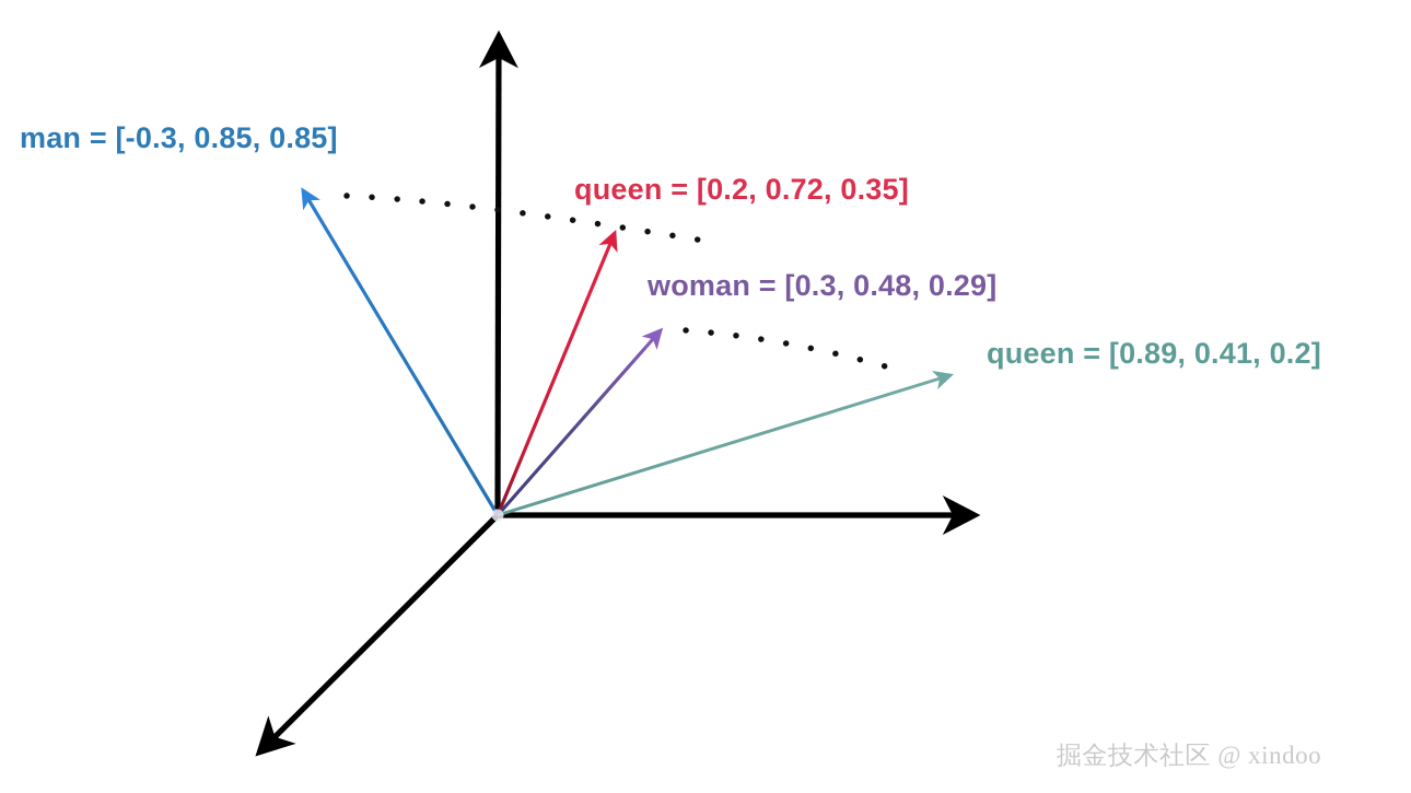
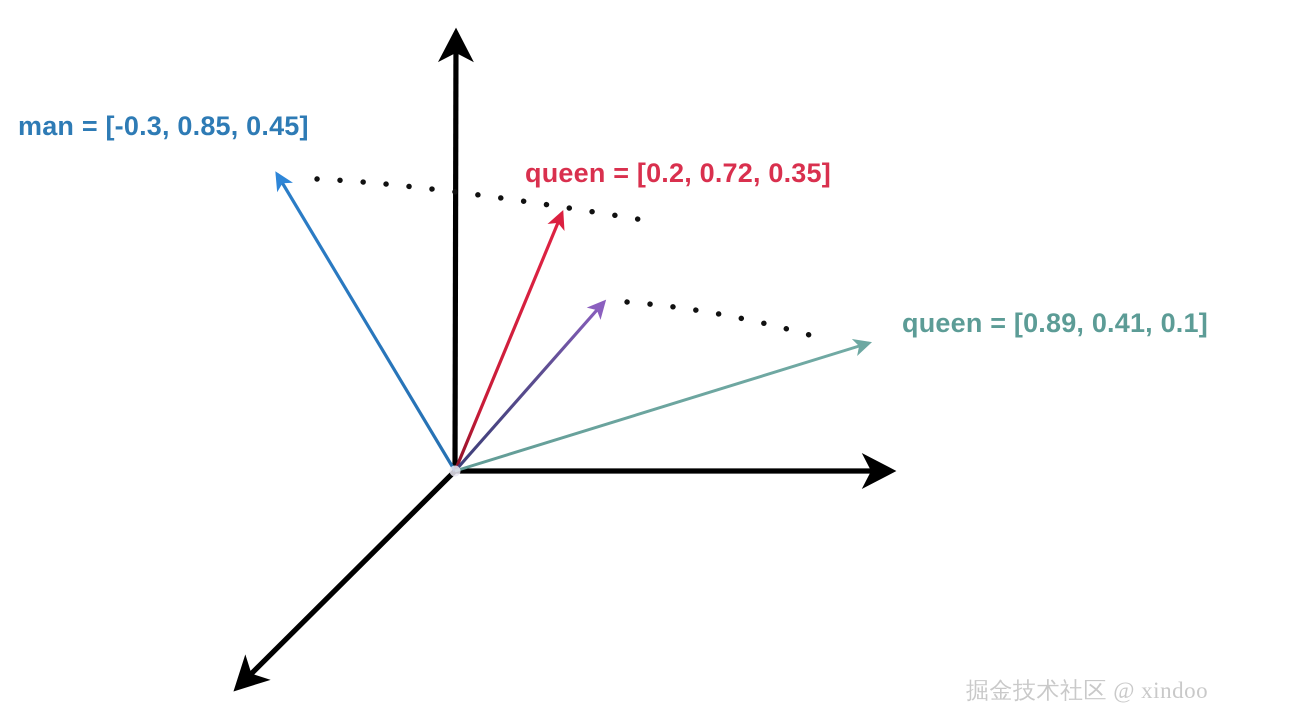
- man = [-0.3, 0.85, 0.85]
+ man = [-0.3, 0.85, 0.45]
  queen = [0.2, 0.72, 0.35]
- woman = [0.3, 0.48, 0.29]
- queen = [0.89, 0.41, 0.2]
+ queen = [0.89, 0.41, 0.1]
  掘金技术社区 @ xindoo
